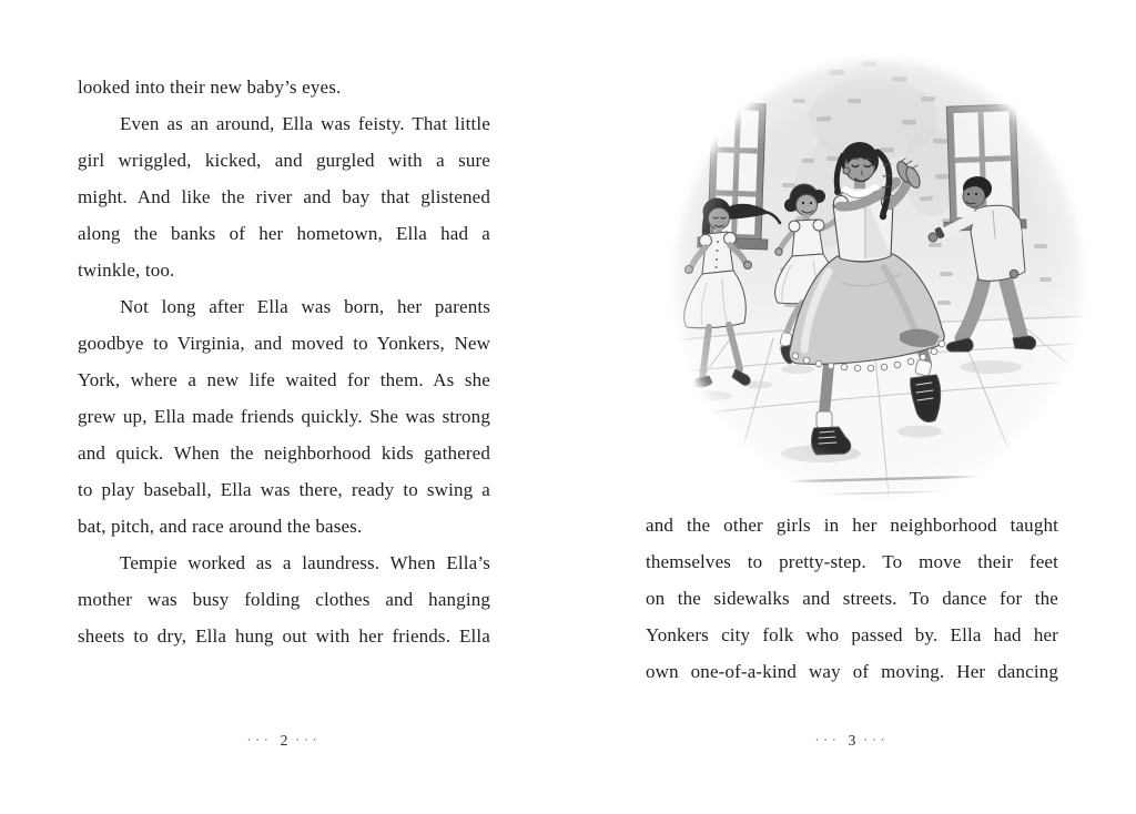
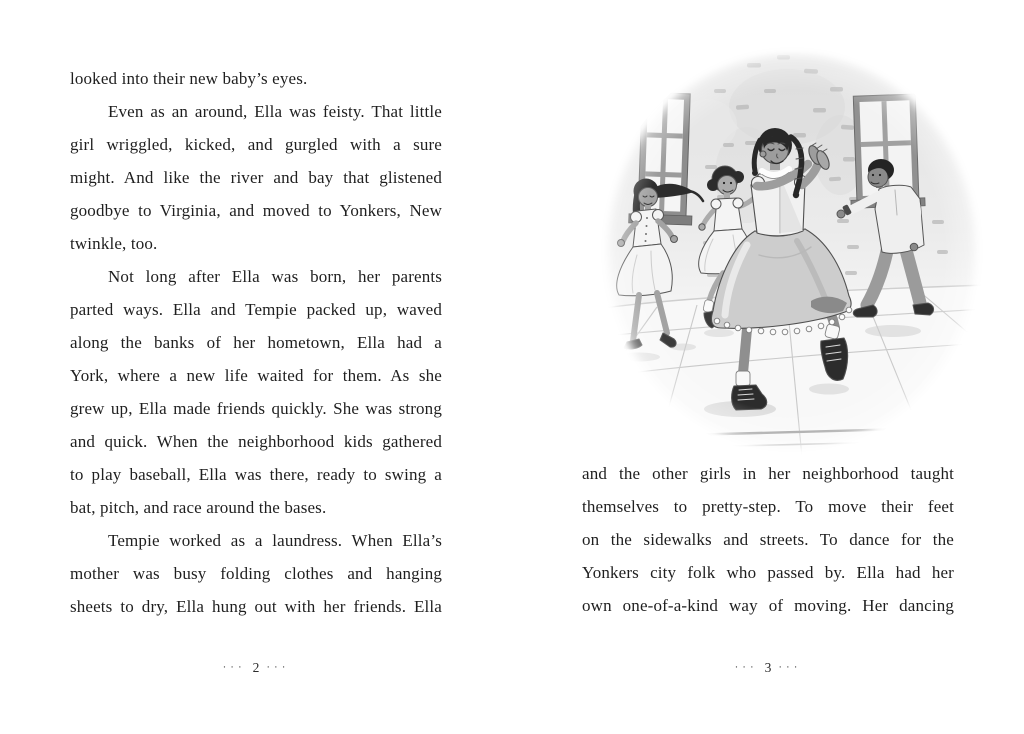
  looked into their new baby’s eyes.
  Even as an around, Ella was feisty. That little
  girl wriggled, kicked, and gurgled with a sure
  might. And like the river and bay that glistened
- along the banks of her hometown, Ella had a
+ goodbye to Virginia, and moved to Yonkers, New
  twinkle, too.
  Not long after Ella was born, her parents
+ parted ways. Ella and Tempie packed up, waved
- goodbye to Virginia, and moved to Yonkers, New
+ along the banks of her hometown, Ella had a
  York, where a new life waited for them. As she
  grew up, Ella made friends quickly. She was strong
  and quick. When the neighborhood kids gathered
  to play baseball, Ella was there, ready to swing a
  bat, pitch, and race around the bases.
  Tempie worked as a laundress. When Ella’s
  mother was busy folding clothes and hanging
  sheets to dry, Ella hung out with her friends. Ella
  and the other girls in her neighborhood taught
  themselves to pretty-step. To move their feet
  on the sidewalks and streets. To dance for the
  Yonkers city folk who passed by. Ella had her
  own one-of-a-kind way of moving. Her dancing
  ··· 2 ···
  ··· 3 ···
